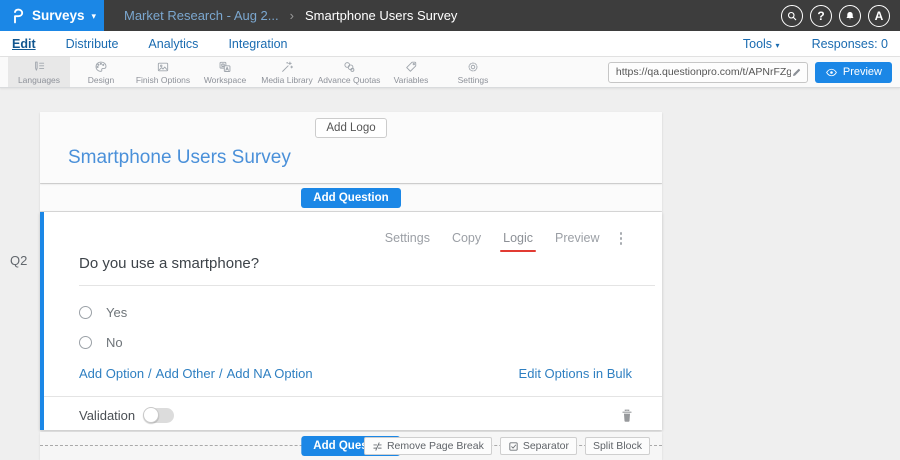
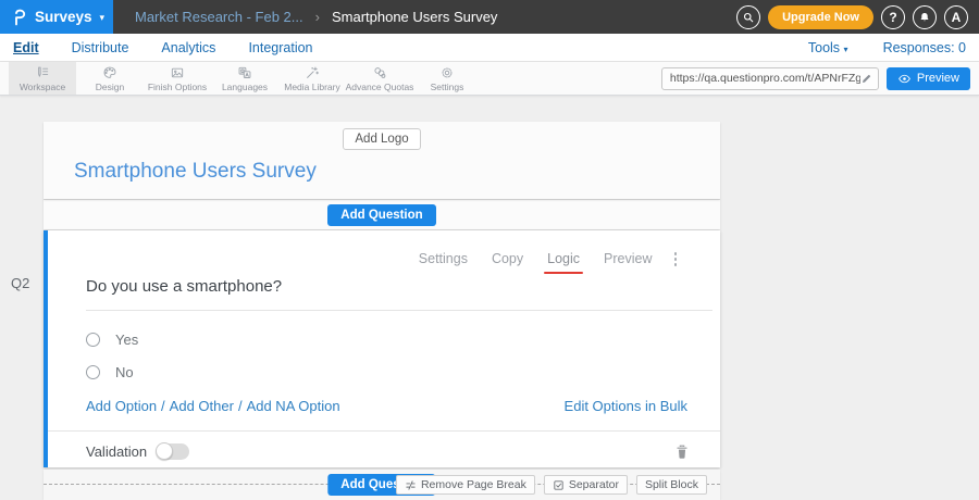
  Surveys
  ▾
- Market Research - Aug 2...
+ Market Research - Feb 2...
  ›
  Smartphone Users Survey
+ Upgrade Now
  ?
  A
  Edit
  Distribute
  Analytics
  Integration
  Tools ▾
  Responses: 0
- Languages
+ Workspace
  Design
  Finish Options
- Workspace
+ Languages
  Media Library
  Advance Quotas
- Variables
  Settings
  https://qa.questionpro.com/t/APNrFZg
  Preview
  Q2
  Add Logo
  Smartphone Users Survey
  Add Question
  Settings
  Copy
  Logic
  Preview
  Do you use a smartphone?
  Yes
  No
  Add Option
  /
  Add Other
  /
  Add NA Option
  Edit Options in Bulk
  Validation
  Remove Page Break
  Separator
  Split Block
